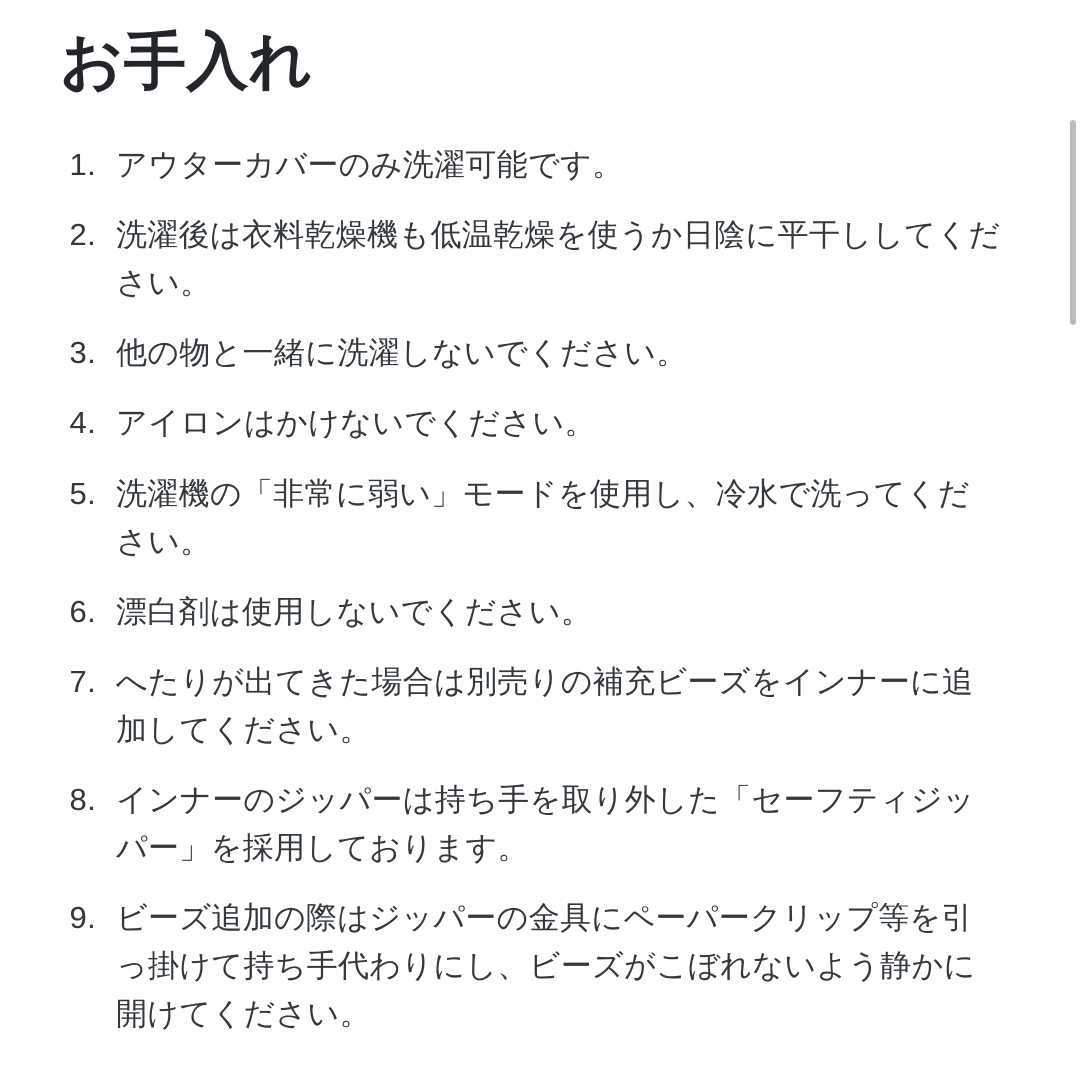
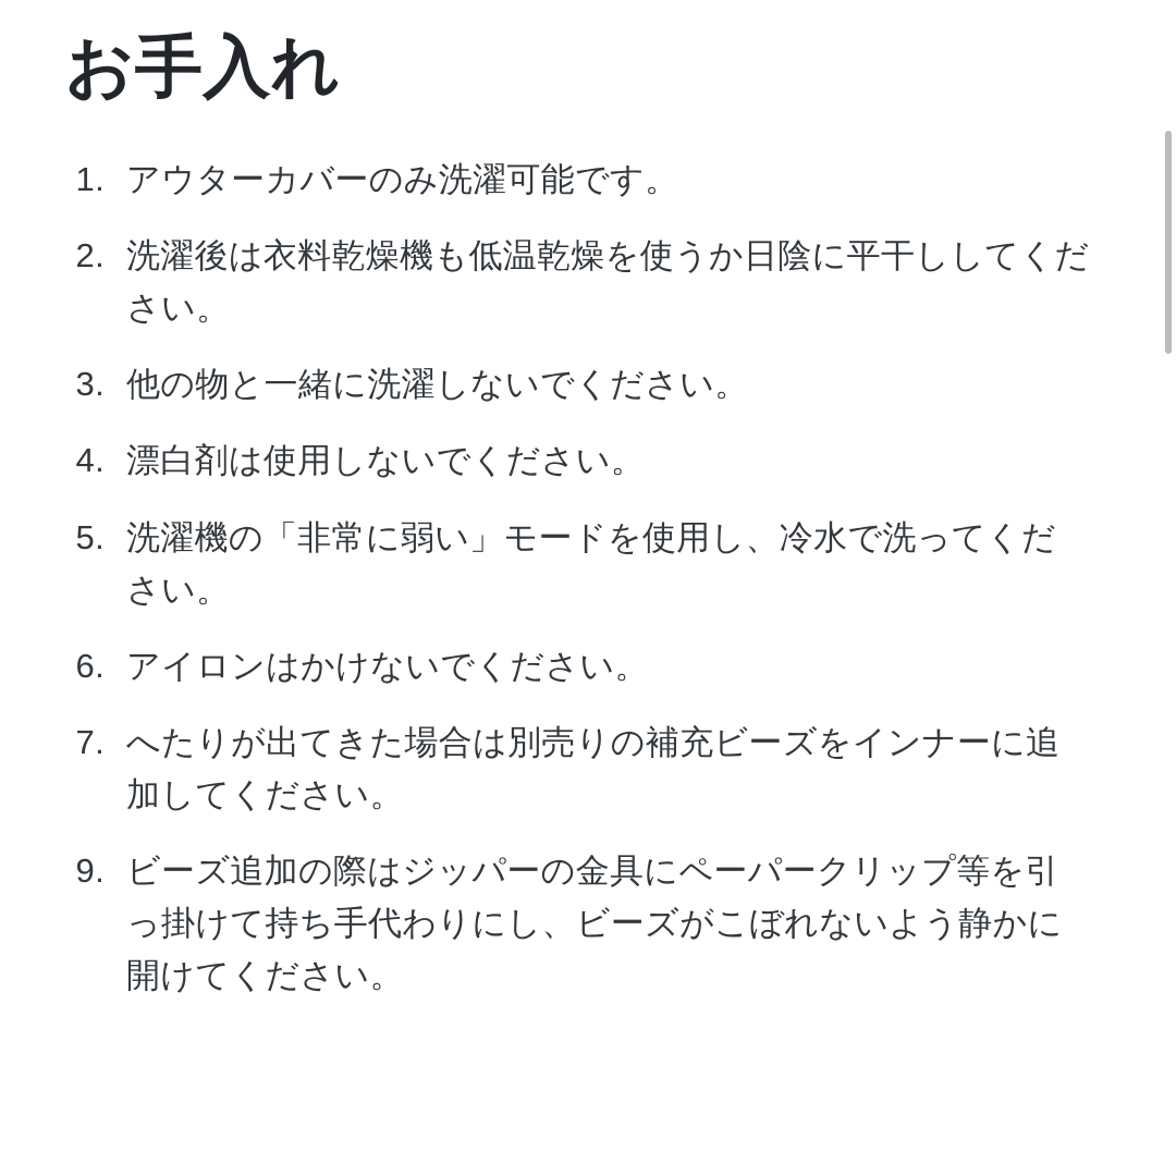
  お手入れ
  1.
  アウターカバーのみ洗濯可能です。
  2.
  洗濯後は衣料乾燥機も低温乾燥を使うか日陰に平干ししてください。
  3.
  他の物と一緒に洗濯しないでください。
  4.
- アイロンはかけないでください。
+ 漂白剤は使用しないでください。
  5.
  洗濯機の「非常に弱い」モードを使用し、冷水で洗ってください。
  6.
- 漂白剤は使用しないでください。
+ アイロンはかけないでください。
  7.
  へたりが出てきた場合は別売りの補充ビーズをインナーに追加してください。
- 8.
- インナーのジッパーは持ち手を取り外した「セーフティジッパー」を採用しております。
  9.
  ビーズ追加の際はジッパーの金具にペーパークリップ等を引っ掛けて持ち手代わりにし、ビーズがこぼれないよう静かに開けてください。
